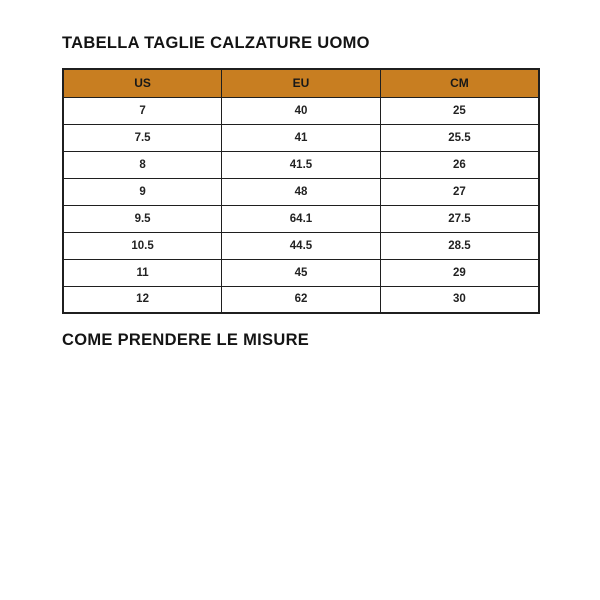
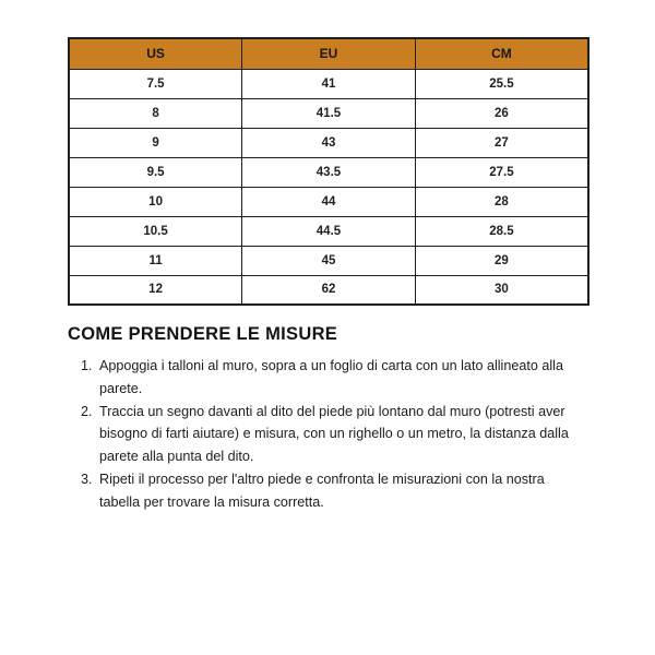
- TABELLA TAGLIE CALZATURE UOMO
  US	EU	CM
- 7	40	25
  7.5	41	25.5
  8	41.5	26
- 9	48	27
+ 9	43	27
- 9.5	64.1	27.5
+ 9.5	43.5	27.5
+ 10	44	28
  10.5	44.5	28.5
  11	45	29
  12	62	30
  COME PRENDERE LE MISURE
+ Appoggia i talloni al muro, sopra a un foglio di carta con un lato allineato alla parete.
+ Traccia un segno davanti al dito del piede più lontano dal muro (potresti aver bisogno di farti aiutare) e misura, con un righello o un metro, la distanza dalla parete alla punta del dito.
+ Ripeti il processo per l'altro piede e confronta le misurazioni con la nostra tabella per trovare la misura corretta.
